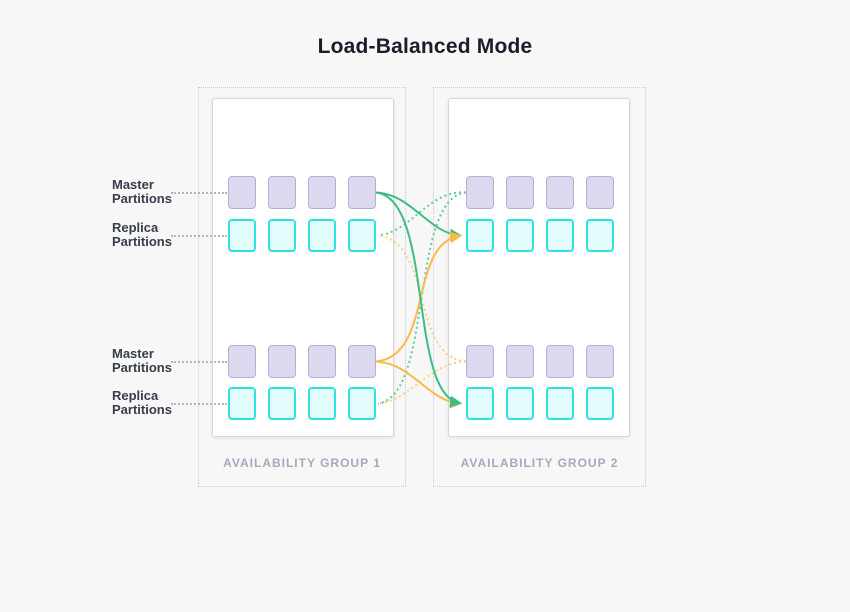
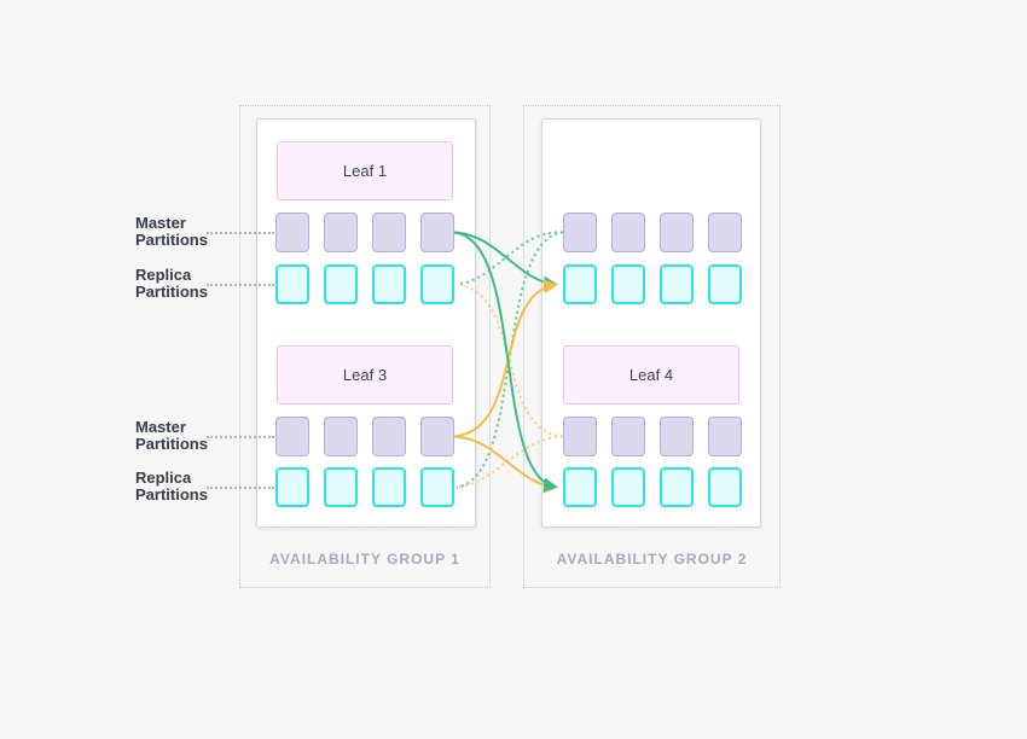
- Load-Balanced Mode
  AVAILABILITY GROUP 1
  AVAILABILITY GROUP 2
+ Leaf 1
+ Leaf 3
+ Leaf 4
  Master
  Partitions
  Replica
  Partitions
  Master
  Partitions
  Replica
  Partitions
